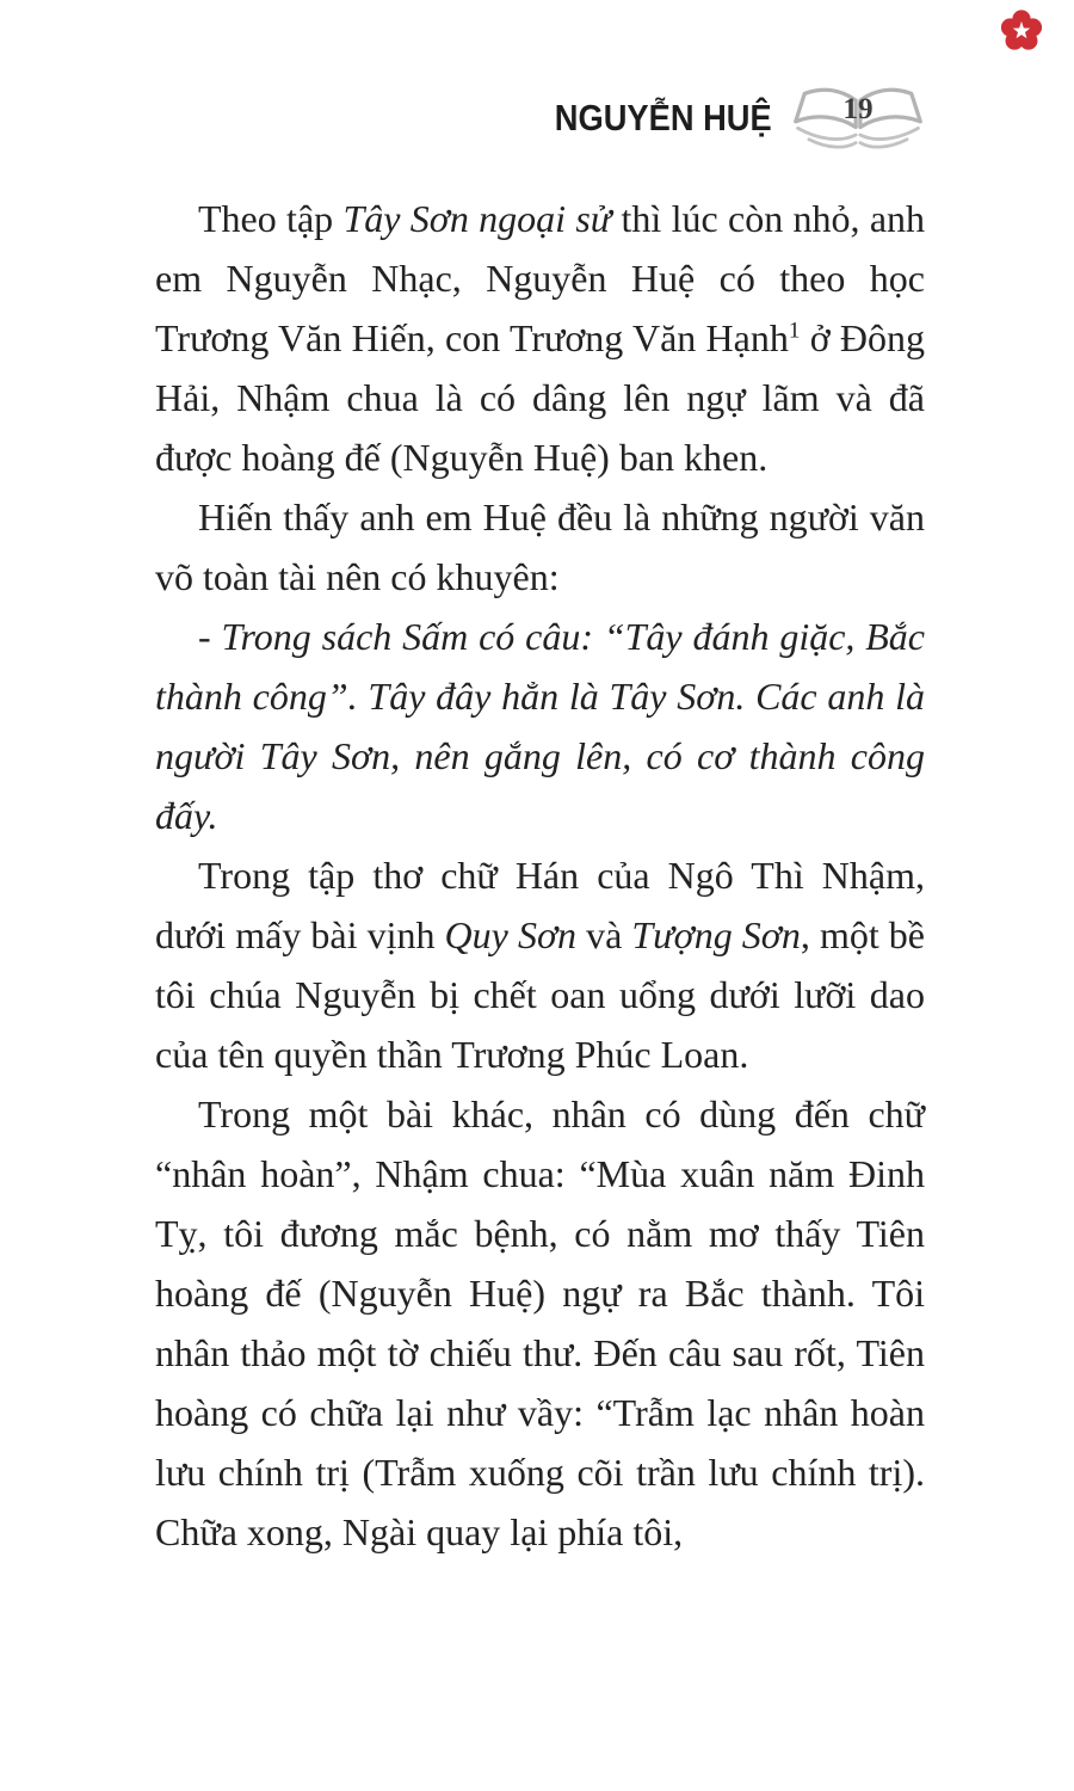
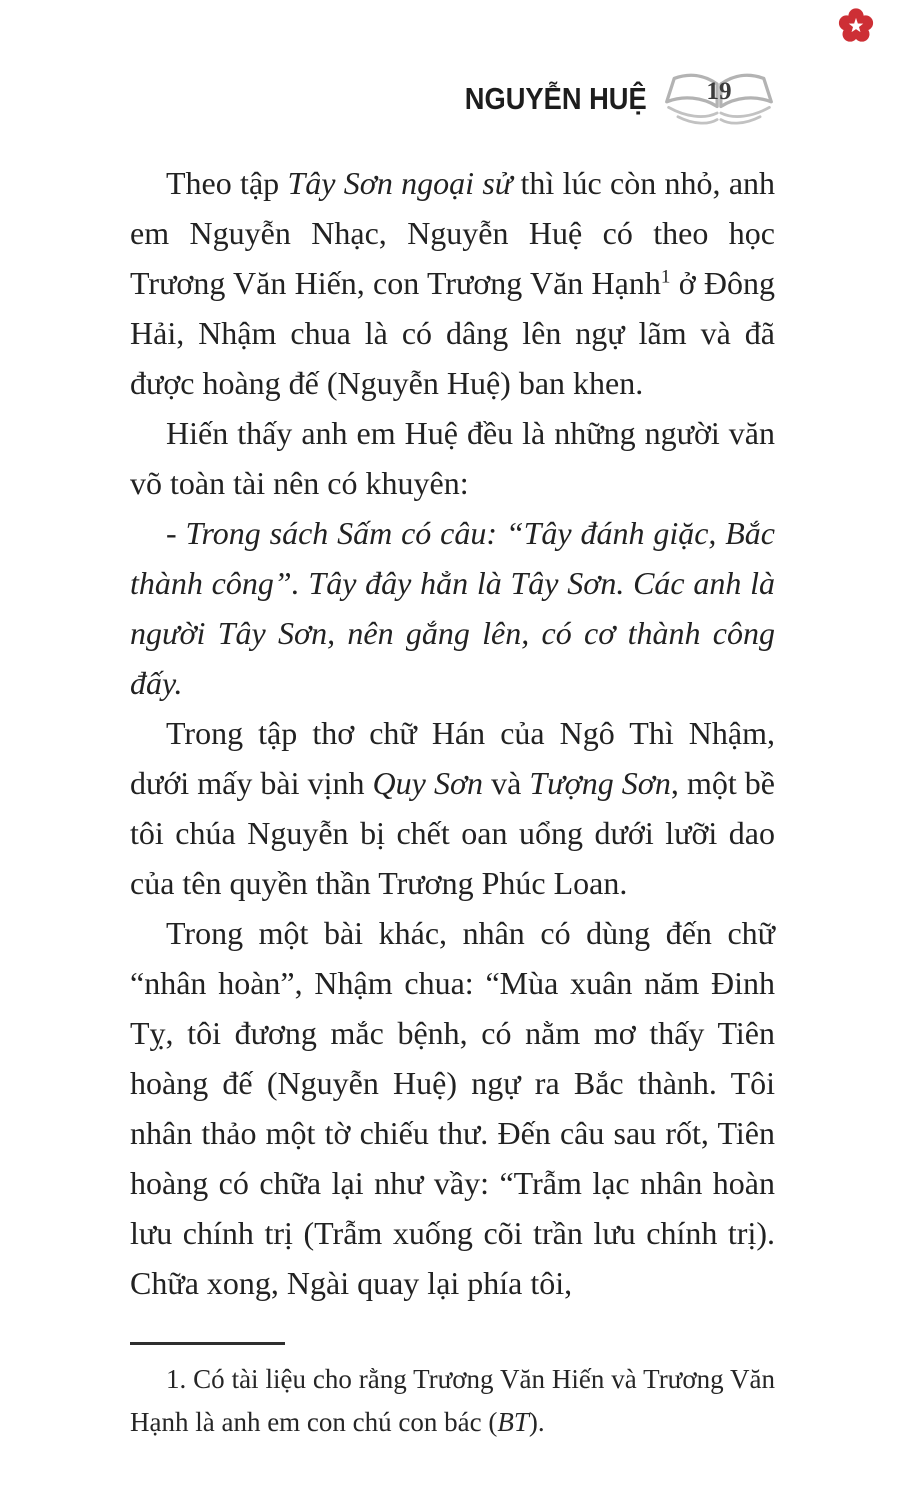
  NGUYỄN HUỆ
  19
  Theo tập Tây Sơn ngoại sử thì lúc còn nhỏ, anh em Nguyễn Nhạc, Nguyễn Huệ có theo học Trương Văn Hiến, con Trương Văn Hạnh1 ở Đông Hải, Nhậm chua là có dâng lên ngự lãm và đã được hoàng đế (Nguyễn Huệ) ban khen.
  Hiến thấy anh em Huệ đều là những người văn võ toàn tài nên có khuyên:
  - Trong sách Sấm có câu: “Tây đánh giặc, Bắc thành công”. Tây đây hẳn là Tây Sơn. Các anh là người Tây Sơn, nên gắng lên, có cơ thành công đấy.
  Trong tập thơ chữ Hán của Ngô Thì Nhậm, dưới mấy bài vịnh Quy Sơn và Tượng Sơn, một bề tôi chúa Nguyễn bị chết oan uổng dưới lưỡi dao của tên quyền thần Trương Phúc Loan.
  Trong một bài khác, nhân có dùng đến chữ “nhân hoàn”, Nhậm chua: “Mùa xuân năm Đinh Tỵ, tôi đương mắc bệnh, có nằm mơ thấy Tiên hoàng đế (Nguyễn Huệ) ngự ra Bắc thành. Tôi nhân thảo một tờ chiếu thư. Đến câu sau rốt, Tiên hoàng có chữa lại như vầy: “Trẫm lạc nhân hoàn lưu chính trị (Trẫm xuống cõi trần lưu chính trị). Chữa xong, Ngài quay lại phía tôi,
+ 1. Có tài liệu cho rằng Trương Văn Hiến và Trương Văn Hạnh là anh em con chú con bác (BT).
